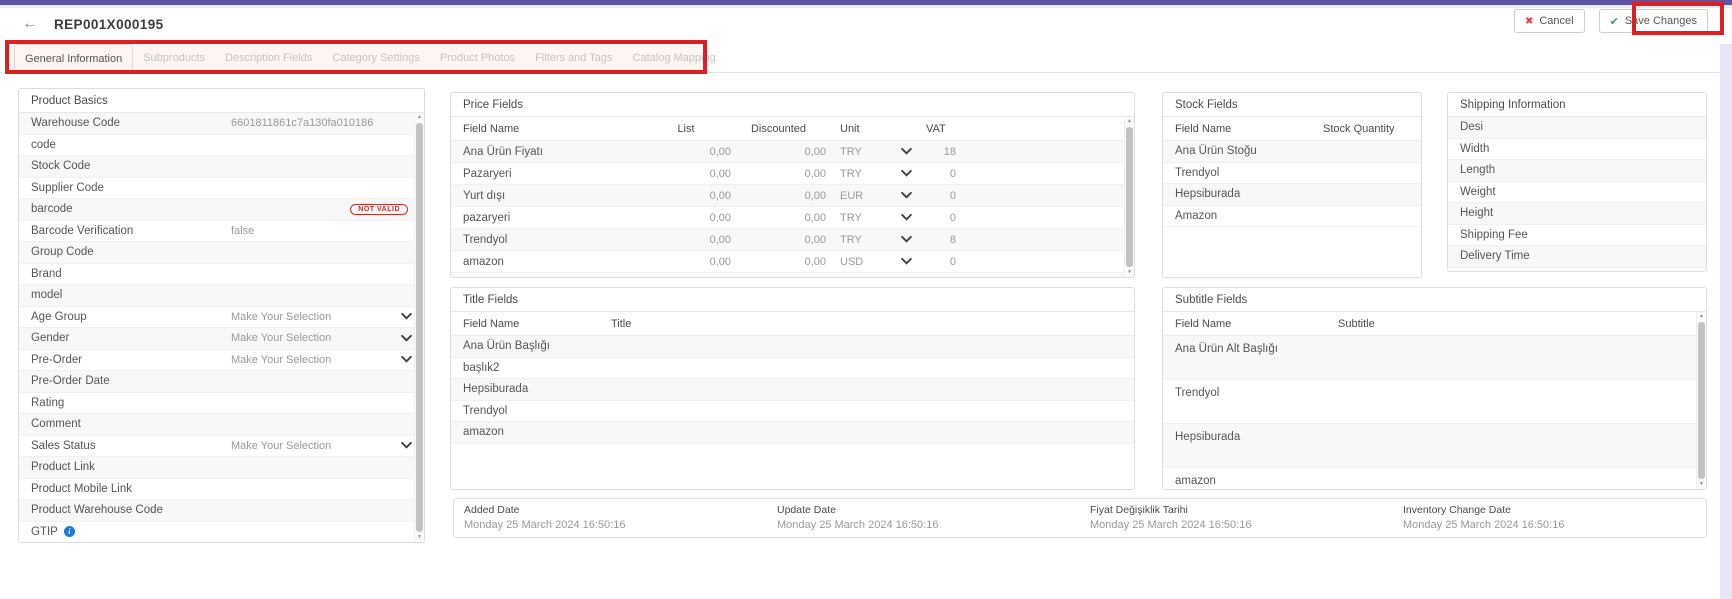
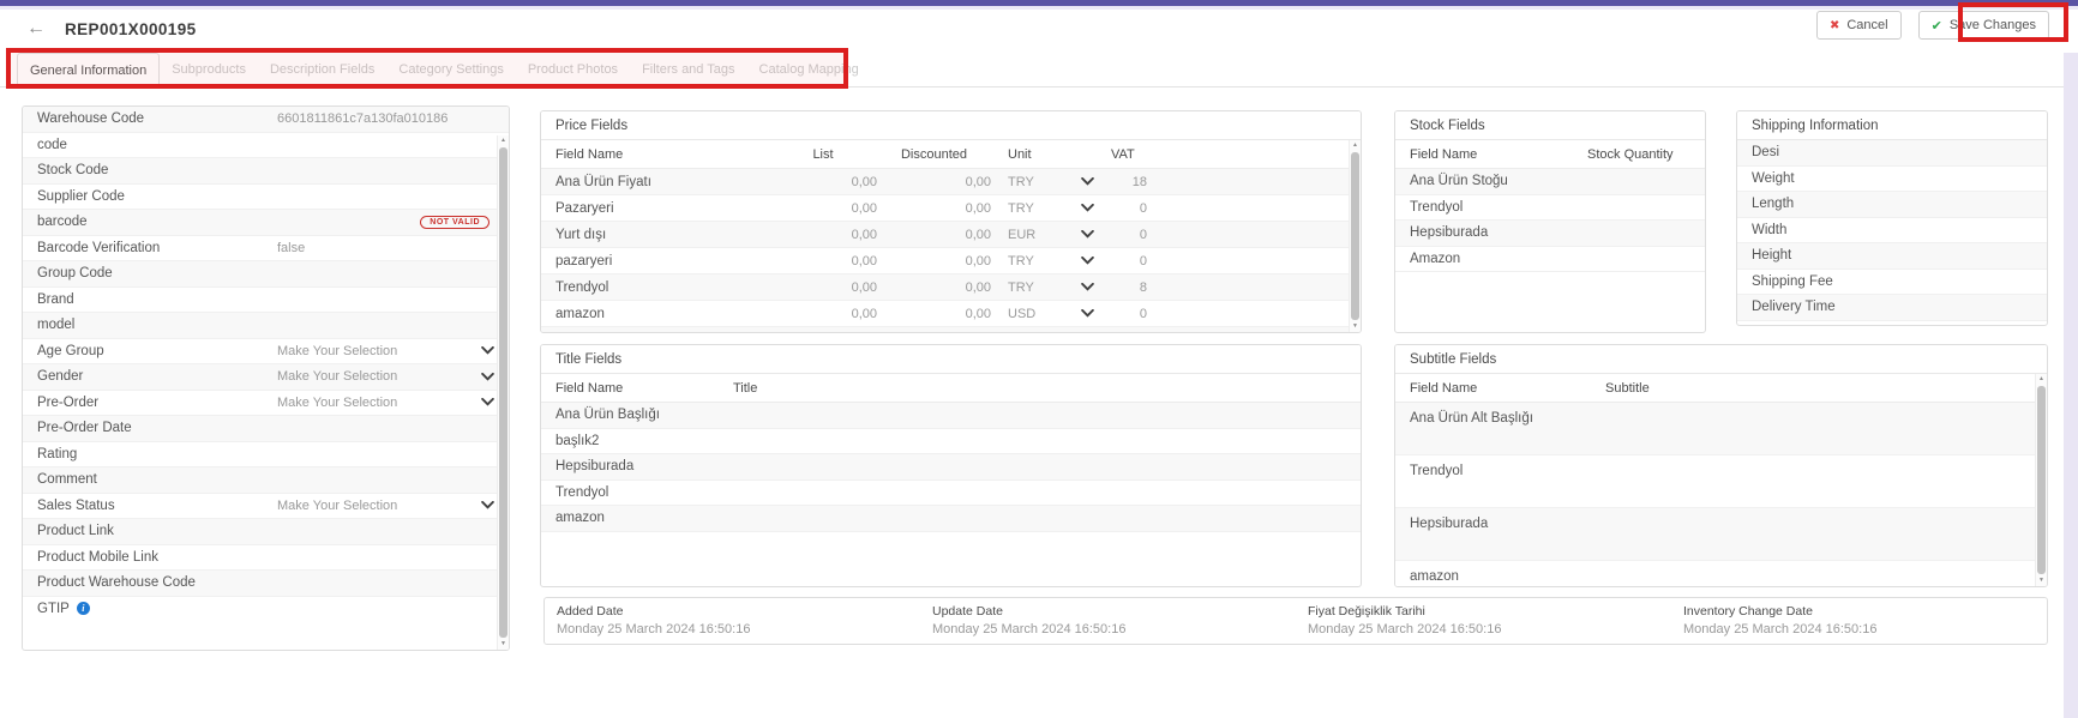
  ←
  REP001X000195
  ✖
  Cancel
  ✔
  Save Changes
  General Information
  Subproducts
  Description Fields
  Category Settings
  Product Photos
  Filters and Tags
  Catalog Mapping
- Product Basics
  Warehouse Code
  6601811861c7a130fa010186
  code
  Stock Code
  Supplier Code
  barcode
  Barcode Verification
  false
  Group Code
  Brand
  model
  Age Group
  Make Your Selection
  Gender
  Make Your Selection
  Pre-Order
  Make Your Selection
  Pre-Order Date
  Rating
  Comment
  Sales Status
  Make Your Selection
  Product Link
  Product Mobile Link
  Product Warehouse Code
  GTIP
  i
  Price Fields
  Field Name
  List
  Discounted
  Unit
  VAT
  Ana Ürün Fiyatı
  0,00
  0,00
  TRY
  18
  Pazaryeri
  0,00
  0,00
  TRY
  0
  Yurt dışı
  0,00
  0,00
  EUR
  0
  pazaryeri
  0,00
  0,00
  TRY
  0
  Trendyol
  0,00
  0,00
  TRY
  8
  amazon
  0,00
  0,00
  USD
  0
  Stock Fields
  Field Name
  Stock Quantity
  Ana Ürün Stoğu
  Trendyol
  Hepsiburada
  Amazon
  Shipping Information
  Desi
- Width
+ Weight
  Length
- Weight
+ Width
  Height
  Shipping Fee
  Delivery Time
  Title Fields
  Field Name
  Title
  Ana Ürün Başlığı
  başlık2
  Hepsiburada
  Trendyol
  amazon
  Subtitle Fields
  Field Name
  Subtitle
  Ana Ürün Alt Başlığı
  Trendyol
  Hepsiburada
  amazon
  Added Date
  Monday 25 March 2024 16:50:16
  Update Date
  Monday 25 March 2024 16:50:16
  Fiyat Değişiklik Tarihi
  Monday 25 March 2024 16:50:16
  Inventory Change Date
  Monday 25 March 2024 16:50:16
